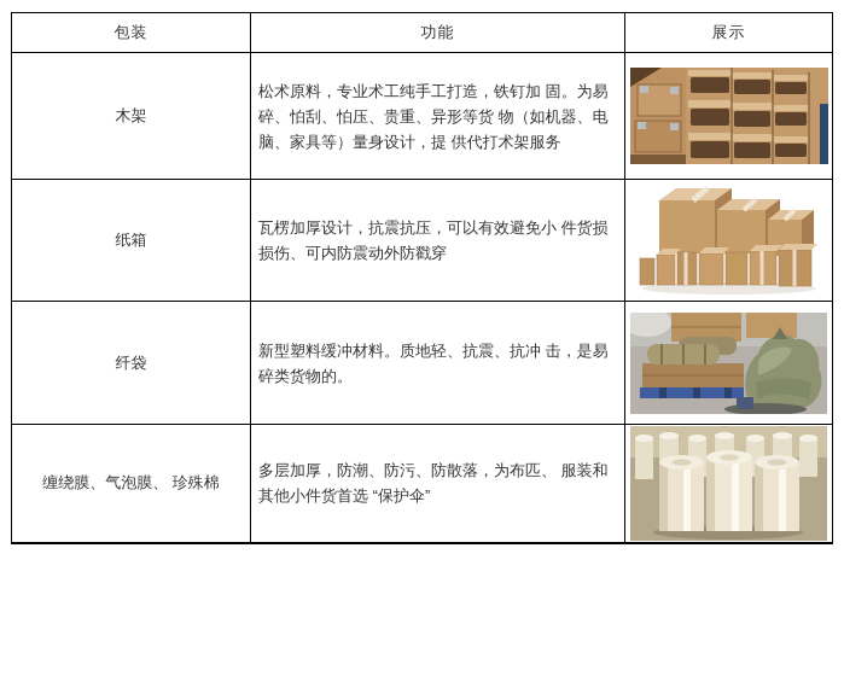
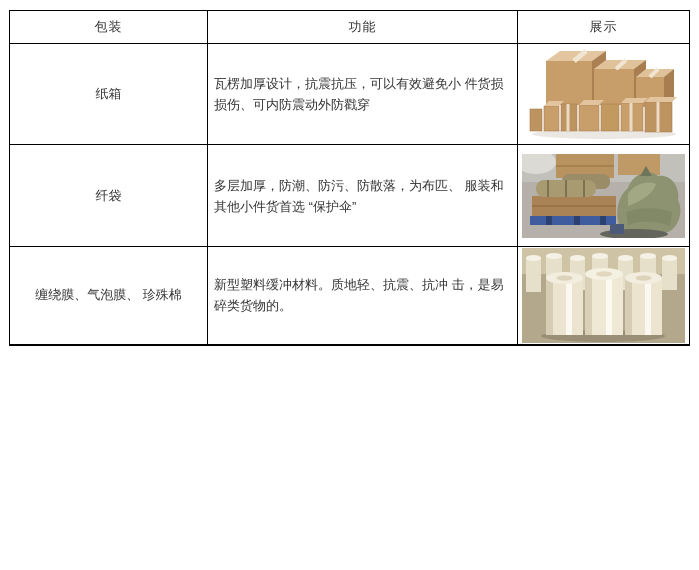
  包装	功能	展示
- 木架	松术原料，专业术工纯手工打造，铁钉加 固。为易碎、怕刮、怕压、贵重、异形等货 物（如机器、电脑、家具等）量身设计，提 供代打术架服务
  纸箱	瓦楞加厚设计，抗震抗压，可以有效避免小 件货损损伤、可内防震动外防戳穿
- 纤袋	新型塑料缓冲材料。质地轻、抗震、抗冲 击，是易碎类货物的。
+ 纤袋	多层加厚，防潮、防污、防散落，为布匹、 服装和其他小件货首选 “保护伞”
- 缠绕膜、气泡膜、 珍殊棉	多层加厚，防潮、防污、防散落，为布匹、 服装和其他小件货首选 “保护伞”
+ 缠绕膜、气泡膜、 珍殊棉	新型塑料缓冲材料。质地轻、抗震、抗冲 击，是易碎类货物的。
